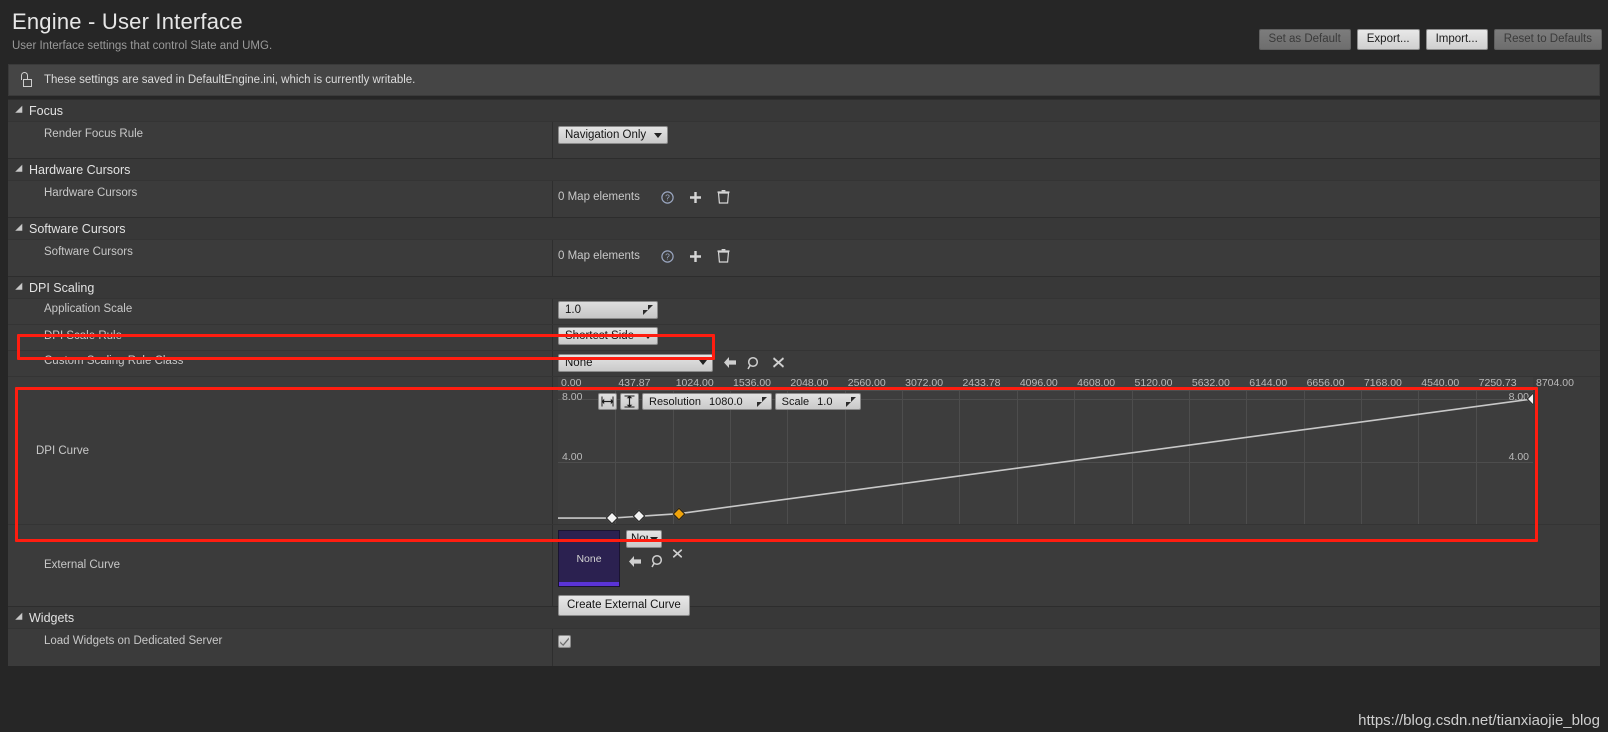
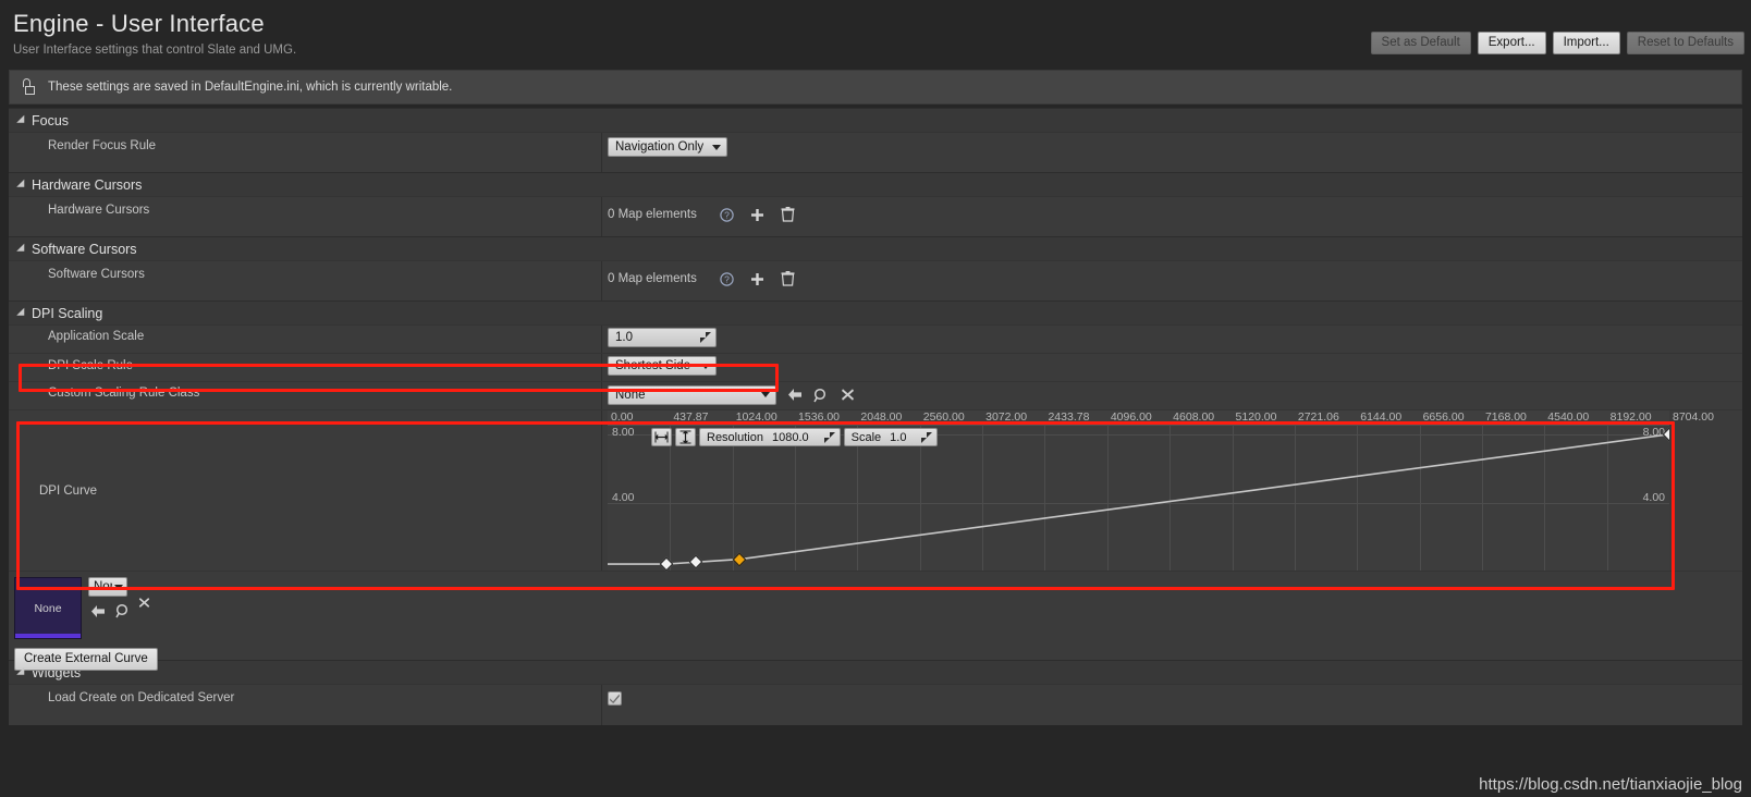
  Engine - User Interface
  User Interface settings that control Slate and UMG.
  Set as Default
  Export...
  Import...
  Reset to Defaults
  These settings are saved in DefaultEngine.ini, which is currently writable.
  Focus
  Render Focus Rule
  Navigation Only
  Hardware Cursors
  Hardware Cursors
  0 Map elements
  ?
  Software Cursors
  Software Cursors
  0 Map elements
  ?
  DPI Scaling
  Application Scale
  1.0
  DPI Scale Rule
  Shortest Side
  Custom Scaling Rule Class
  None
  DPI Curve
  0.00
  437.87
  1024.00
  1536.00
  2048.00
  2560.00
  3072.00
  2433.78
  4096.00
  4608.00
  5120.00
- 5632.00
+ 2721.06
  6144.00
  6656.00
  7168.00
  4540.00
- 7250.73
+ 8192.00
  8704.00
  8.00
  4.00
  8.00
  4.00
  Resolution
  1080.0
  Scale
  1.0
- External Curve
  None
  Nor
  Create External Curve
  Widgets
- Load Widgets on Dedicated Server
+ Load Create on Dedicated Server
  https://blog.csdn.net/tianxiaojie_blog
